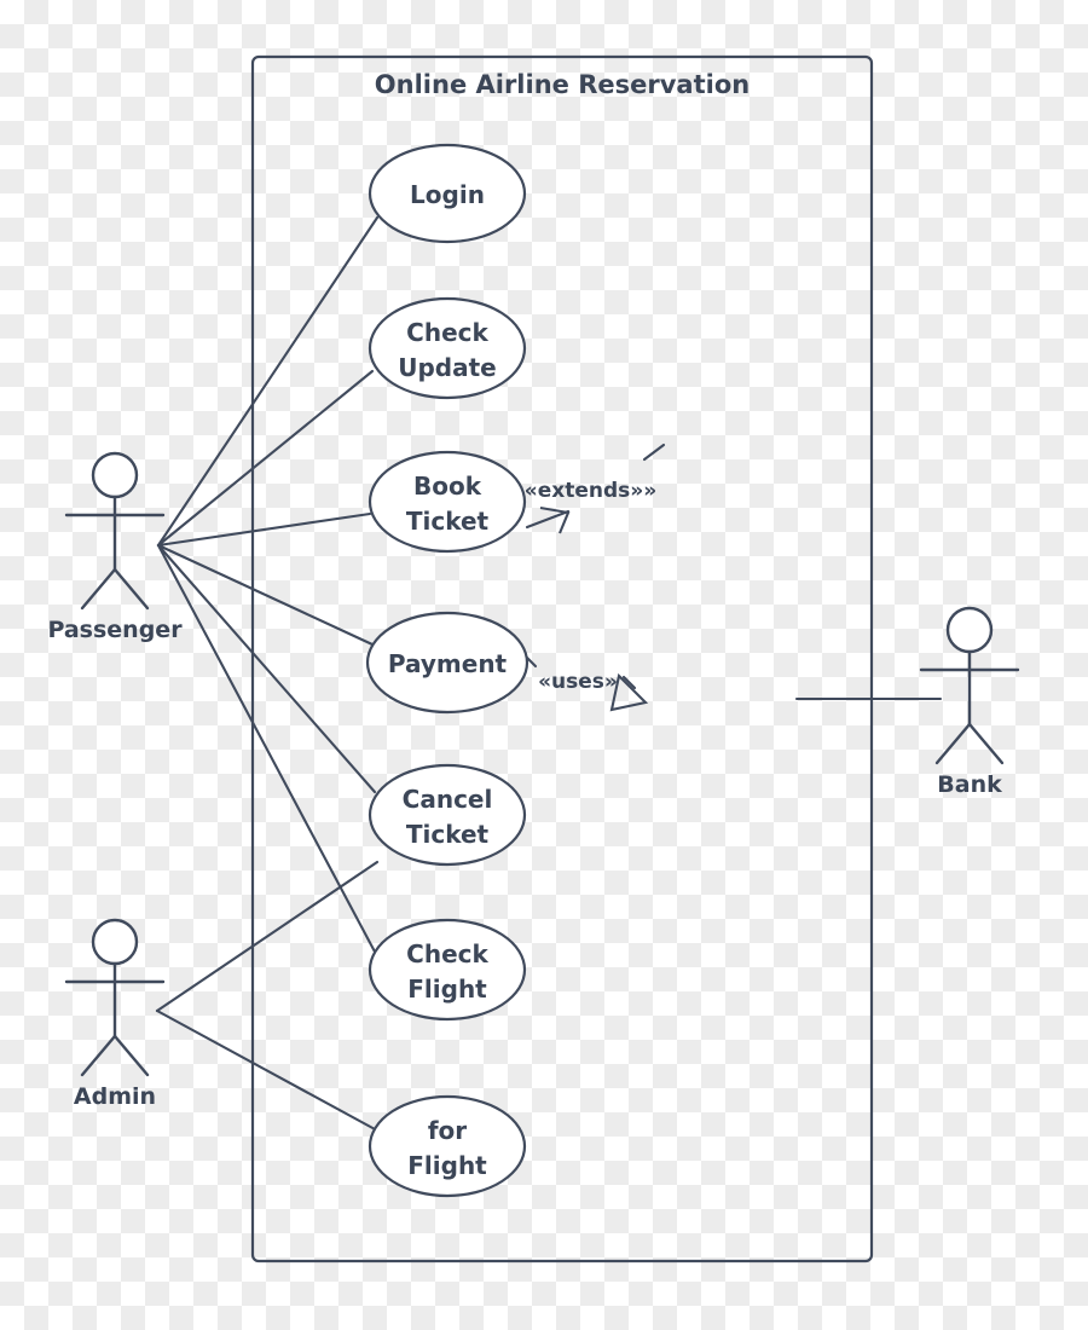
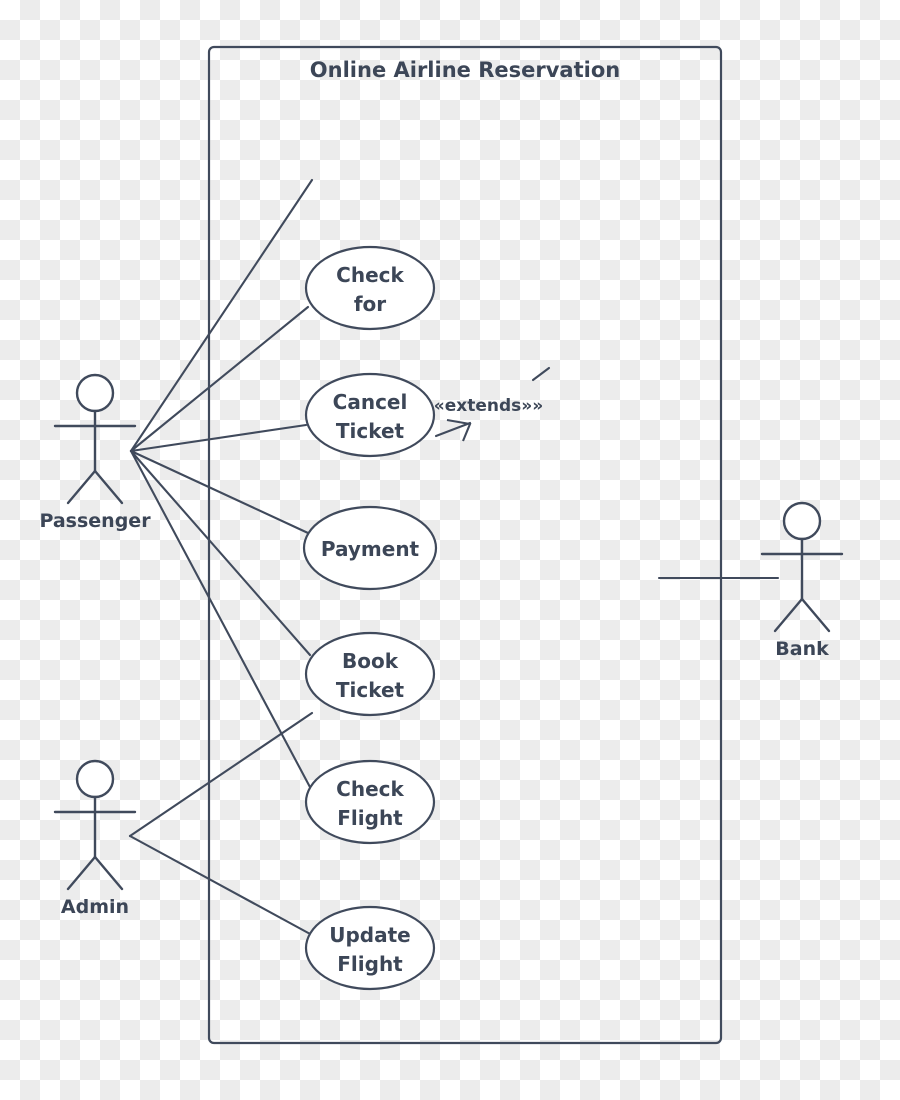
  Online Airline Reservation
  «extends»»
- «uses»
- Login
  Check
- Update
+ for
- Book
+ Cancel
  Ticket
  Payment
- Cancel
+ Book
  Ticket
  Check
  Flight
- for
+ Update
  Flight
  Passenger
  Admin
  Bank
